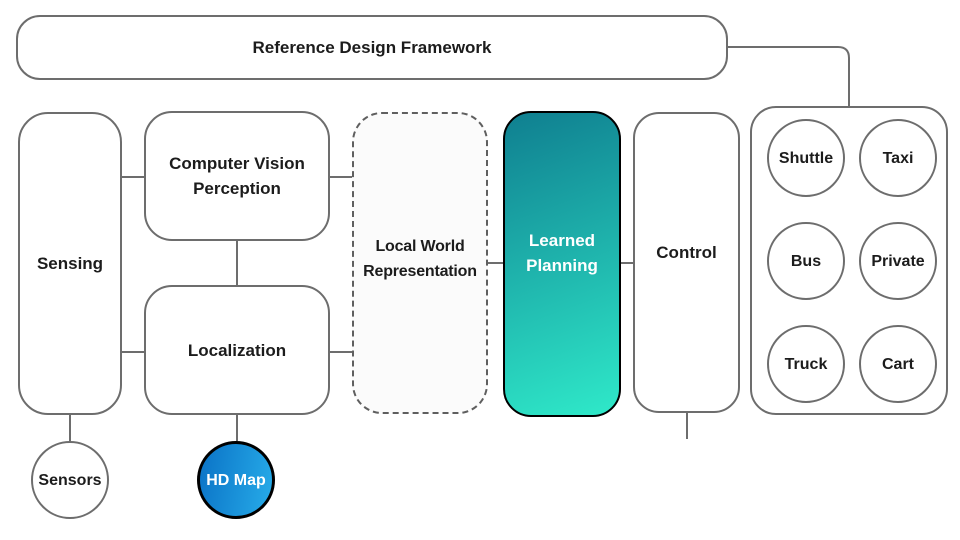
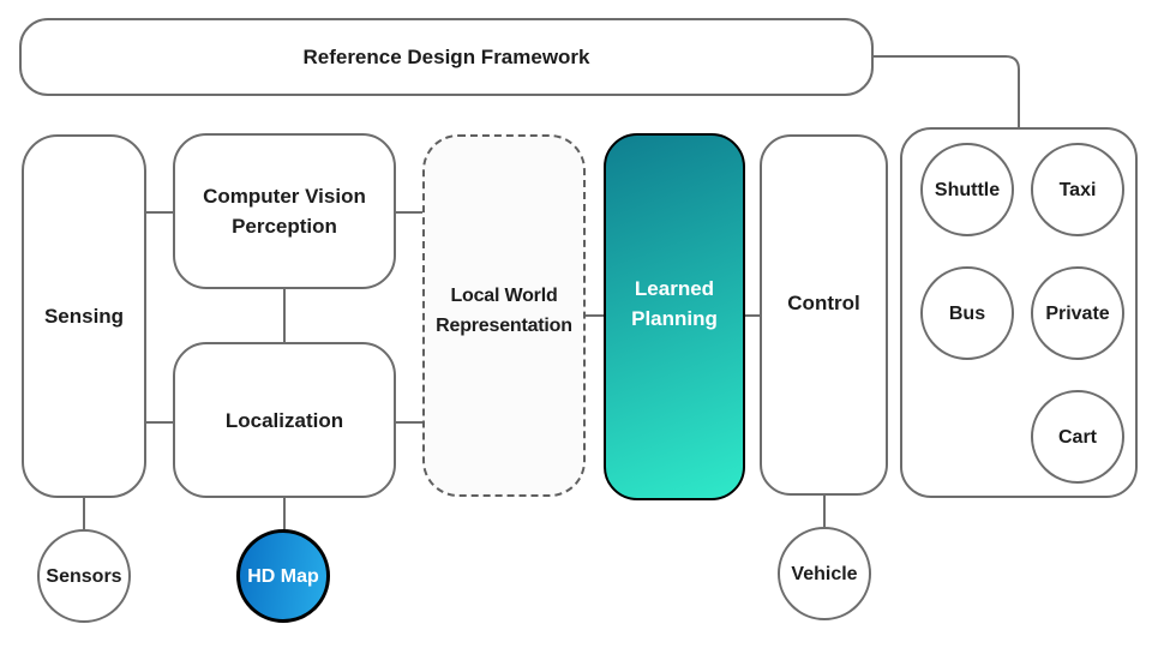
  Reference Design Framework
  Sensing
  Computer Vision
  Perception
  Localization
  Local World
  Representation
  Learned
  Planning
  Control
  Shuttle
  Taxi
  Bus
  Private
- Truck
  Cart
  Sensors
  HD Map
+ Vehicle
